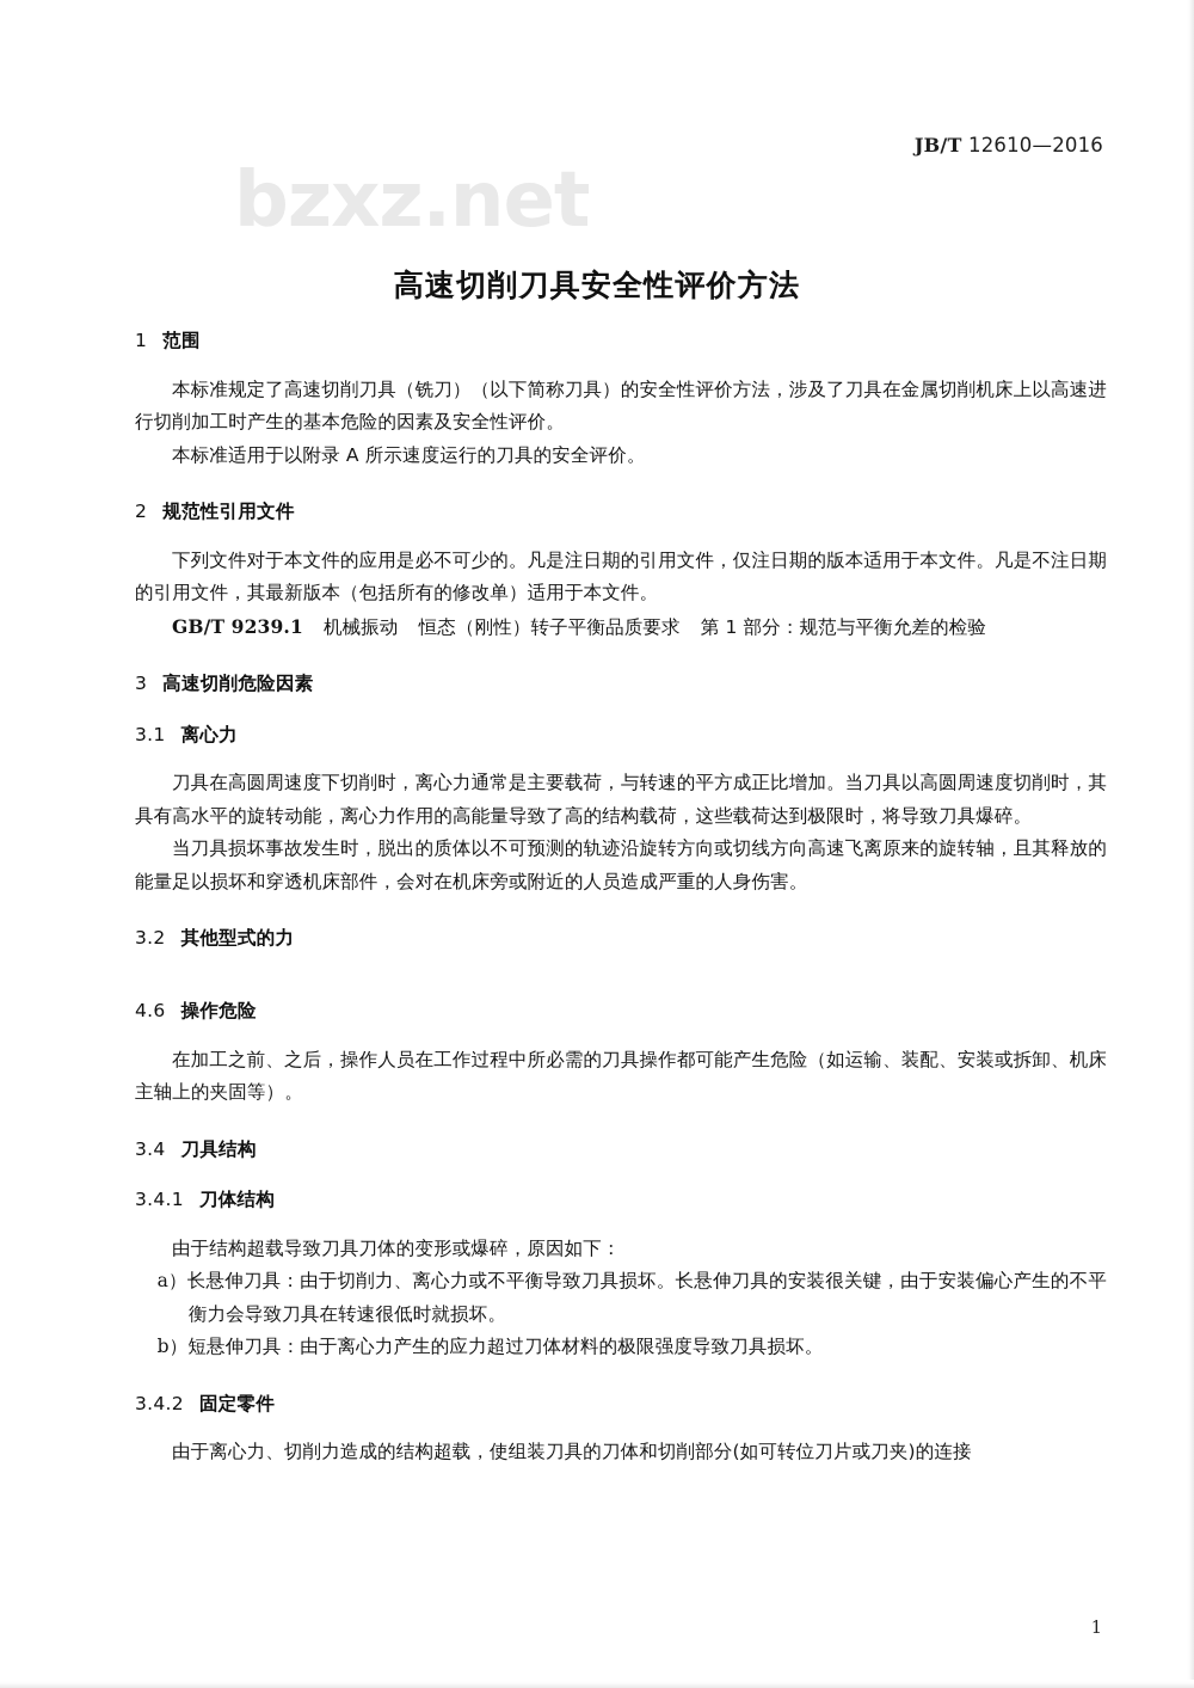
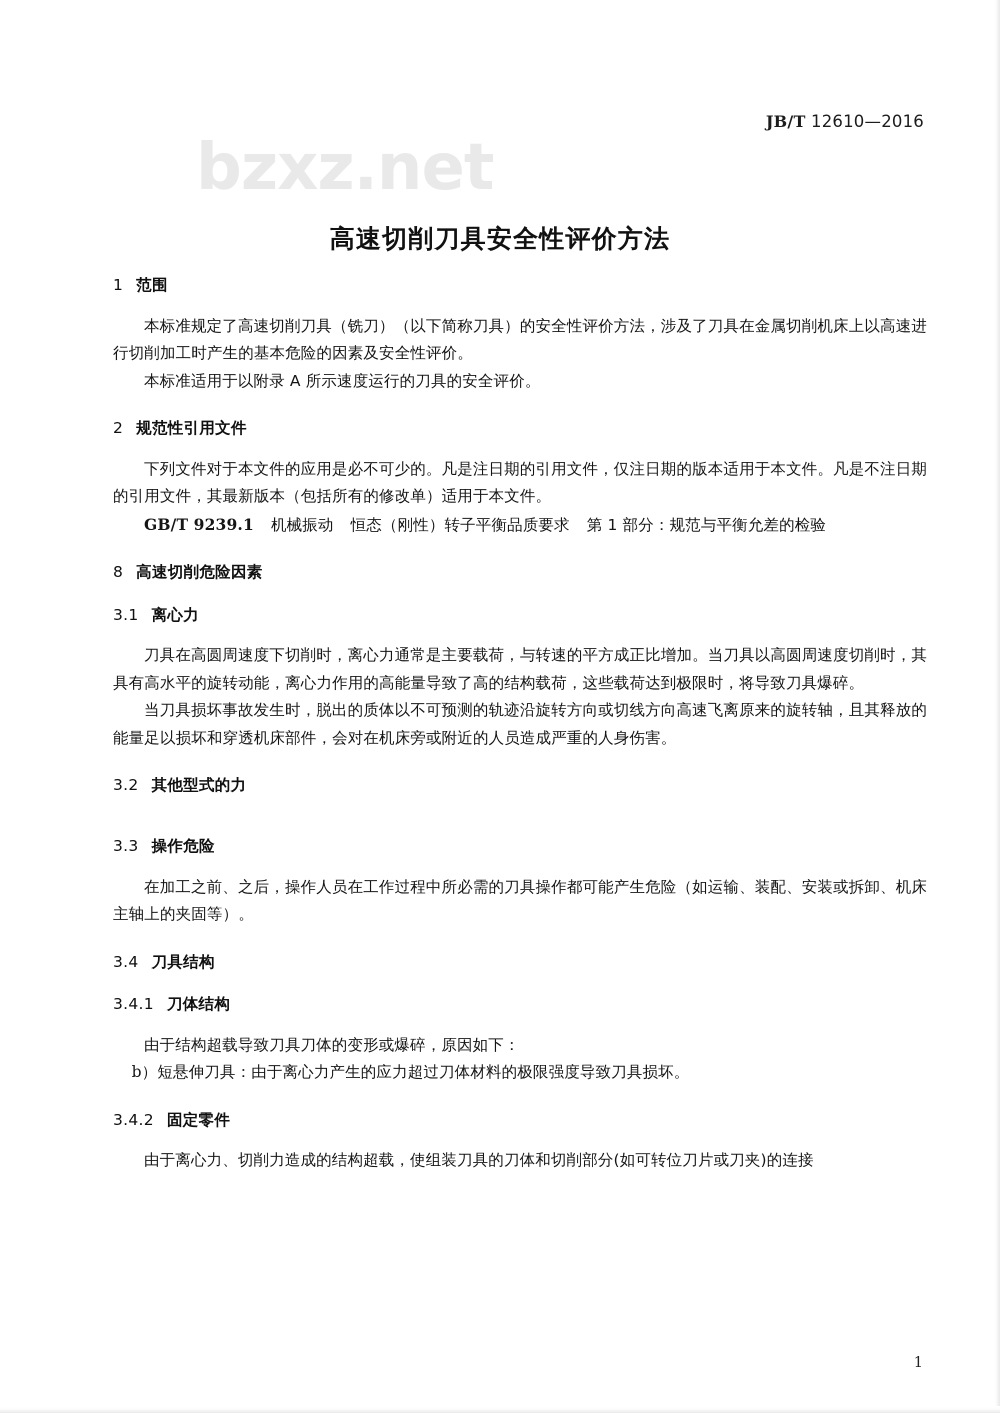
  JB/T 12610—2016
  高速切削刀具安全性评价方法
  1 范围
  本标准规定了高速切削刀具（铣刀）（以下简称刀具）的安全性评价方法，涉及了刀具在金属切削机床上以高速进行切削加工时产生的基本危险的因素及安全性评价。
  本标准适用于以附录 A 所示速度运行的刀具的安全评价。
  2 规范性引用文件
  下列文件对于本文件的应用是必不可少的。凡是注日期的引用文件，仅注日期的版本适用于本文件。凡是不注日期的引用文件，其最新版本（包括所有的修改单）适用于本文件。
  GB/T 9239.1 机械振动 恒态（刚性）转子平衡品质要求 第 1 部分：规范与平衡允差的检验
- 3 高速切削危险因素
+ 8 高速切削危险因素
  3.1 离心力
  刀具在高圆周速度下切削时，离心力通常是主要载荷，与转速的平方成正比增加。当刀具以高圆周速度切削时，其具有高水平的旋转动能，离心力作用的高能量导致了高的结构载荷，这些载荷达到极限时，将导致刀具爆碎。
  当刀具损坏事故发生时，脱出的质体以不可预测的轨迹沿旋转方向或切线方向高速飞离原来的旋转轴，且其释放的能量足以损坏和穿透机床部件，会对在机床旁或附近的人员造成严重的人身伤害。
  3.2 其他型式的力
- 4.6 操作危险
+ 3.3 操作危险
  在加工之前、之后，操作人员在工作过程中所必需的刀具操作都可能产生危险（如运输、装配、安装或拆卸、机床主轴上的夹固等）。
  3.4 刀具结构
  3.4.1 刀体结构
  由于结构超载导致刀具刀体的变形或爆碎，原因如下：
- a）长悬伸刀具：由于切削力、离心力或不平衡导致刀具损坏。长悬伸刀具的安装很关键，由于安装偏心产生的不平衡力会导致刀具在转速很低时就损坏。
  b）短悬伸刀具：由于离心力产生的应力超过刀体材料的极限强度导致刀具损坏。
  3.4.2 固定零件
  由于离心力、切削力造成的结构超载，使组装刀具的刀体和切削部分(如可转位刀片或刀夹)的连接
  1
